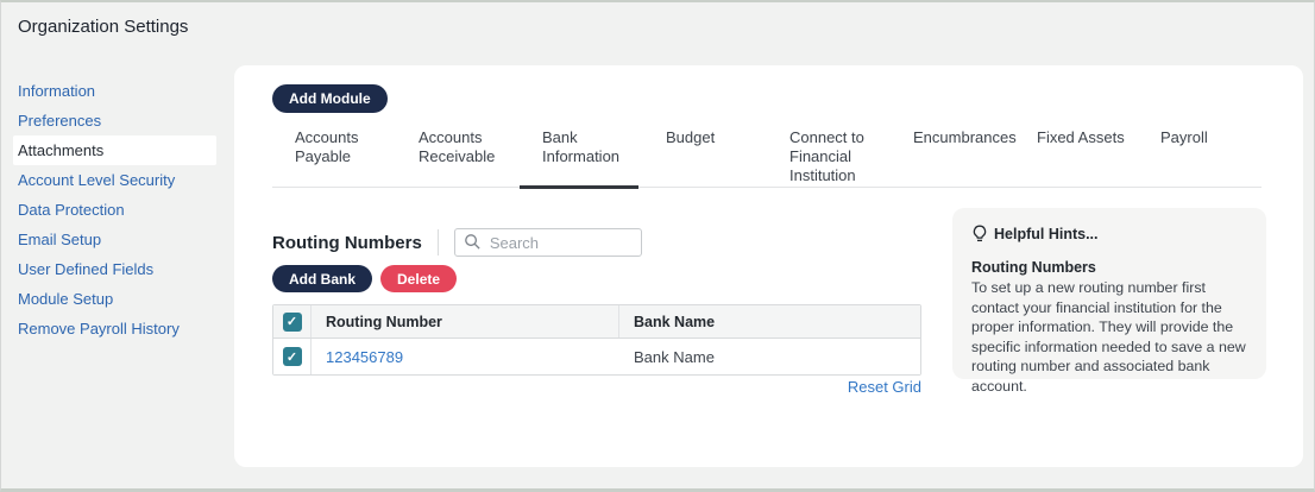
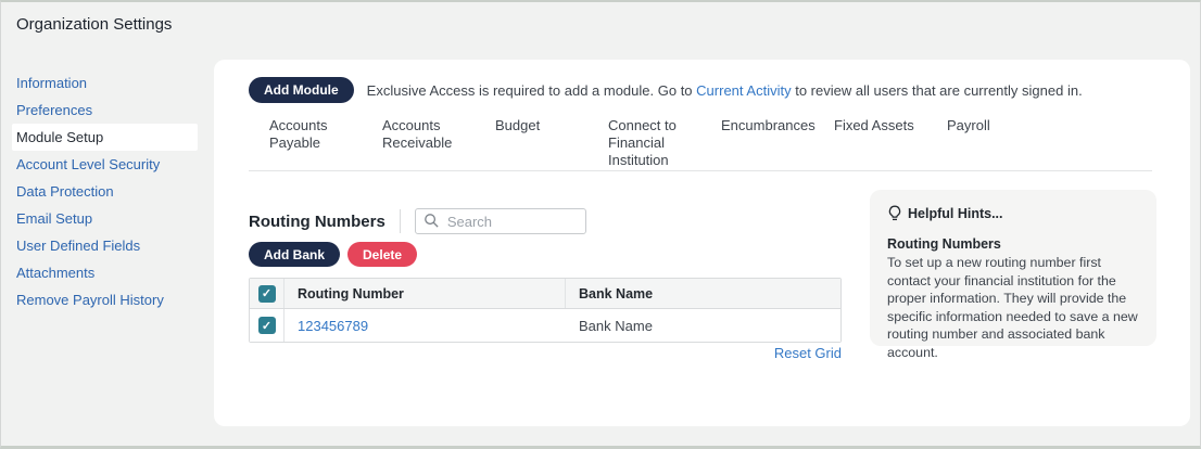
  Organization Settings
  Information
  Preferences
- Attachments
+ Module Setup
  Account Level Security
  Data Protection
  Email Setup
  User Defined Fields
- Module Setup
+ Attachments
  Remove Payroll History
  Add Module
+ Exclusive Access is required to add a module. Go to Current Activity to review all users that are currently signed in.
  Accounts Payable
  Accounts Receivable
- Bank Information
  Budget
  Connect to Financial Institution
  Encumbrances
  Fixed Assets
  Payroll
  Routing Numbers
  Search
  Add Bank
  Delete
  ✓
  Routing Number
  Bank Name
  ✓
  123456789
  Bank Name
  Reset Grid
  Helpful Hints...
  Routing Numbers
  To set up a new routing number first contact your financial institution for the proper information. They will provide the specific information needed to save a new routing number and associated bank account.
